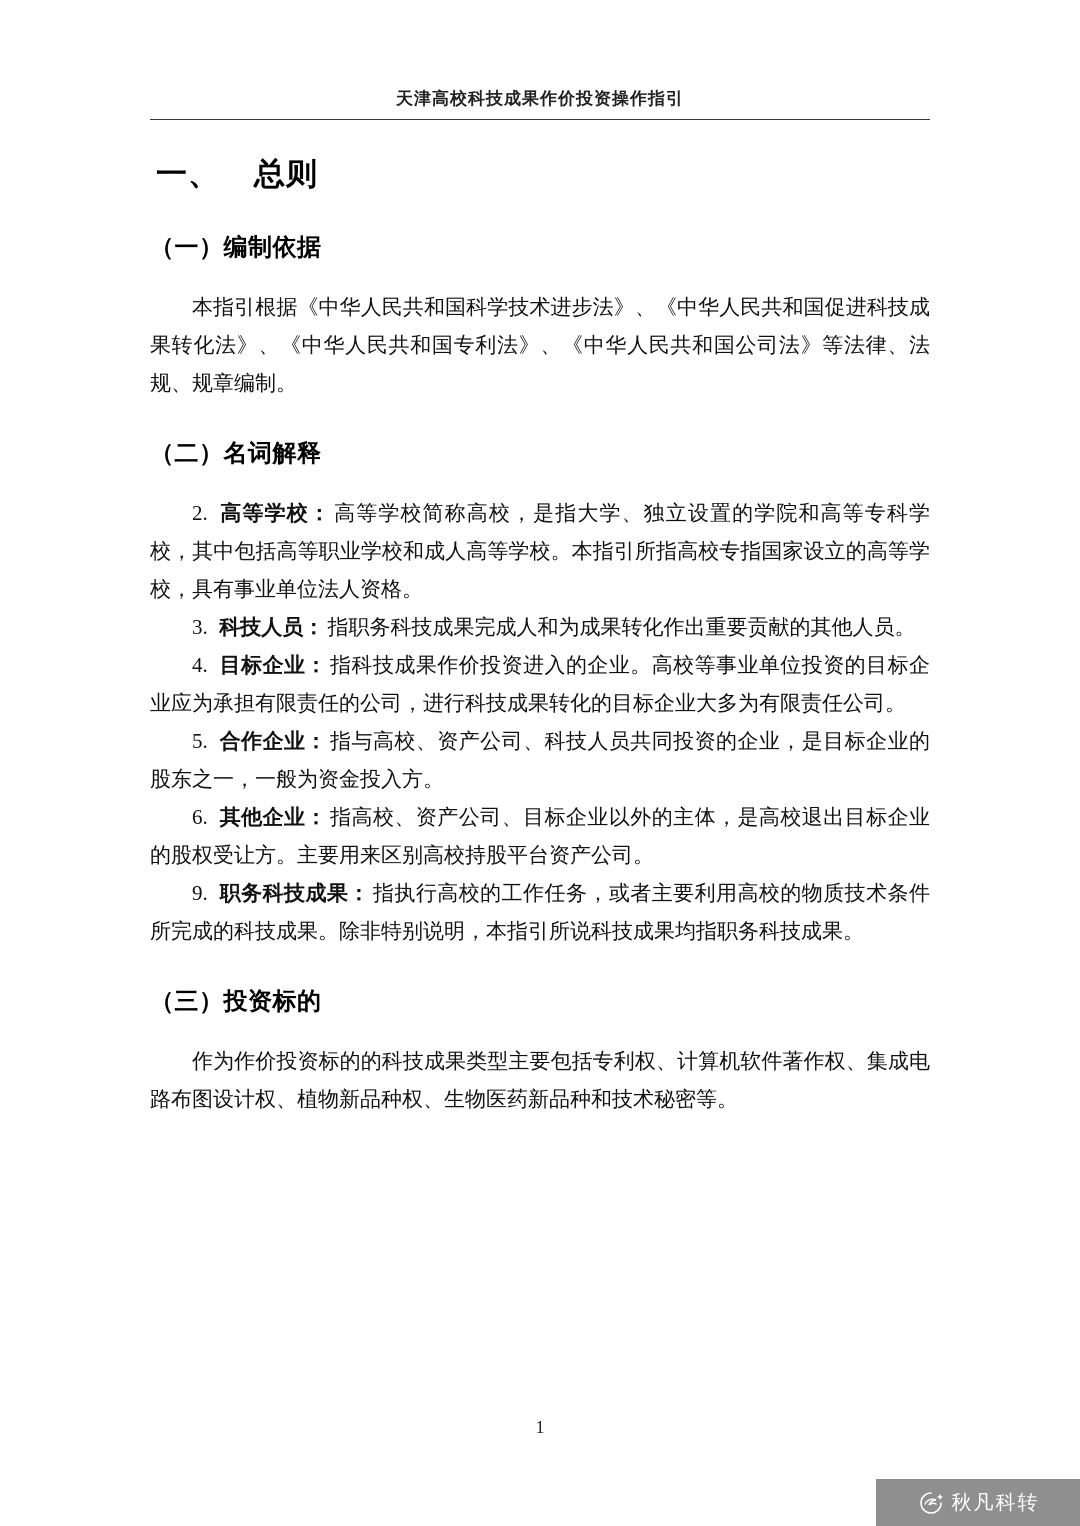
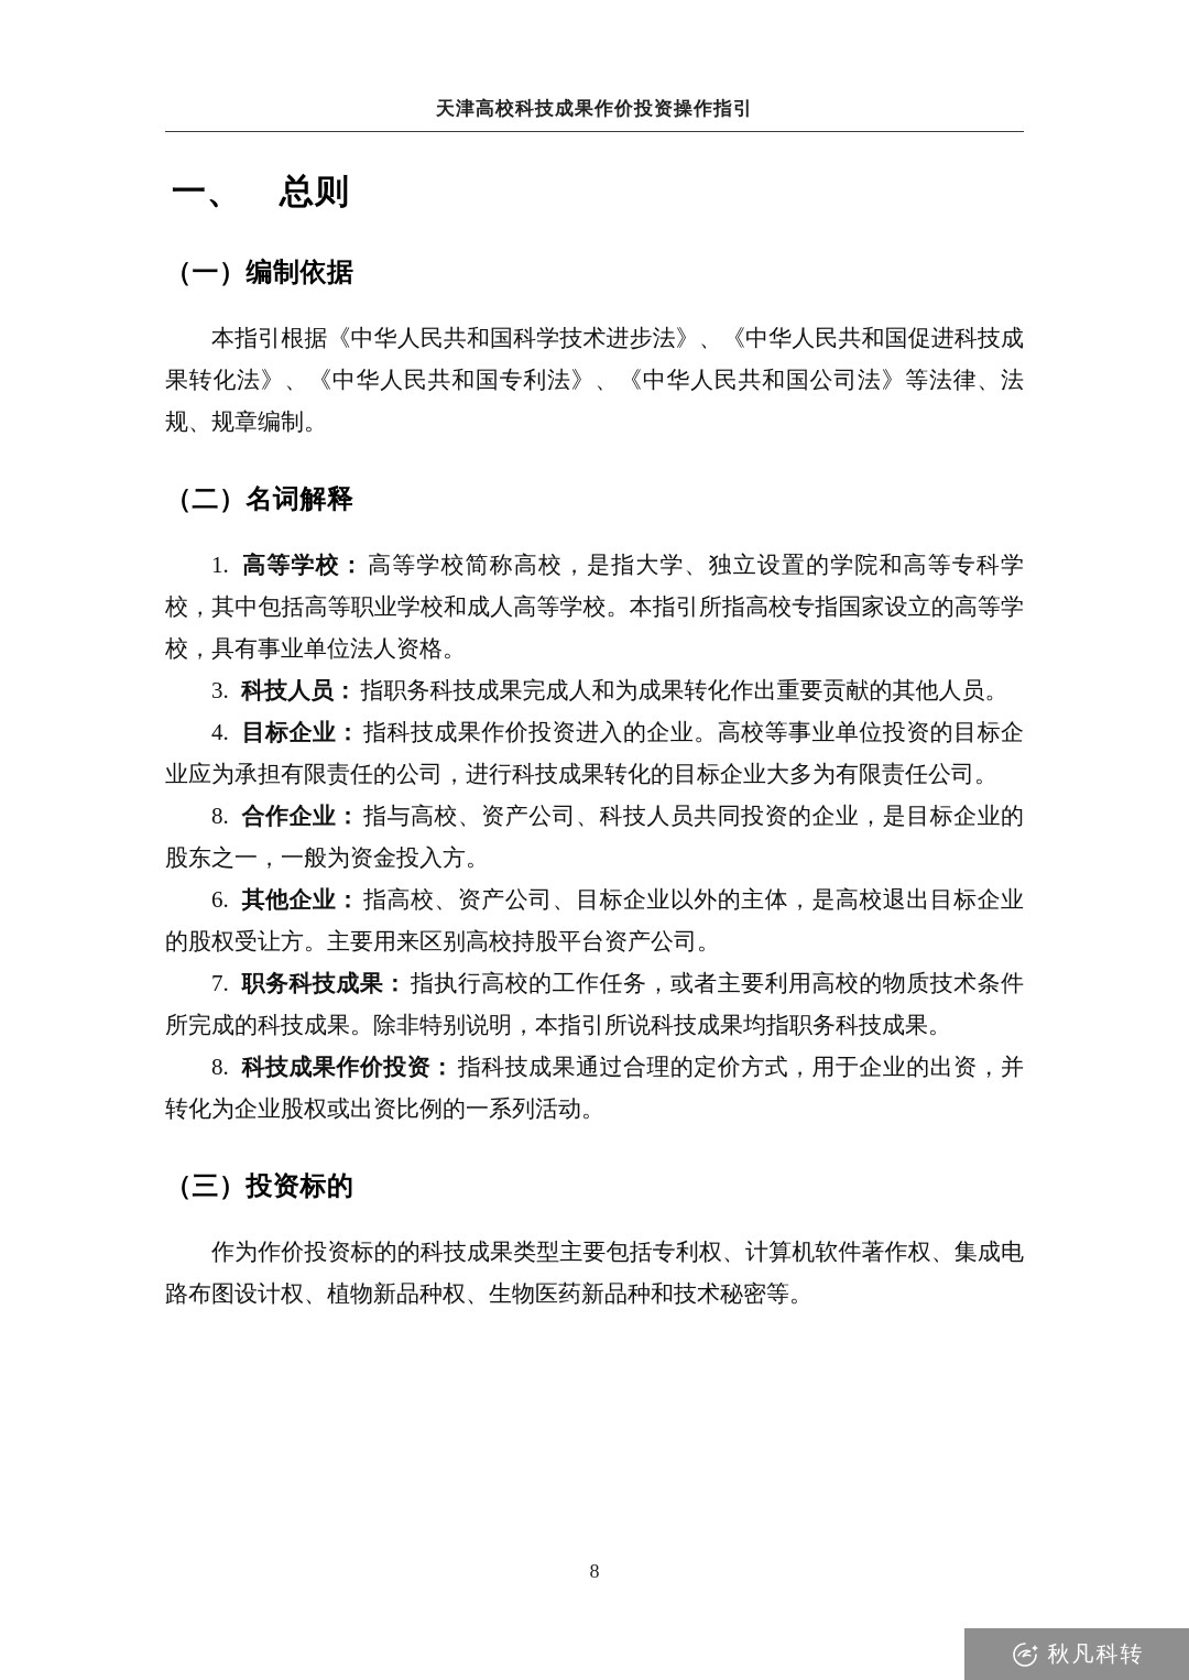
  天津高校科技成果作价投资操作指引
  一、 总则
  （一）编制依据
  本指引根据《中华人民共和国科学技术进步法》、《中华人民共和国促进科技成果转化法》、《中华人民共和国专利法》、《中华人民共和国公司法》等法律、法规、规章编制。
  （二）名词解释
- 2. 高等学校： 高等学校简称高校，是指大学、独立设置的学院和高等专科学校，其中包括高等职业学校和成人高等学校。本指引所指高校专指国家设立的高等学校，具有事业单位法人资格。
+ 1. 高等学校： 高等学校简称高校，是指大学、独立设置的学院和高等专科学校，其中包括高等职业学校和成人高等学校。本指引所指高校专指国家设立的高等学校，具有事业单位法人资格。
  3. 科技人员： 指职务科技成果完成人和为成果转化作出重要贡献的其他人员。
  4. 目标企业： 指科技成果作价投资进入的企业。高校等事业单位投资的目标企业应为承担有限责任的公司，进行科技成果转化的目标企业大多为有限责任公司。
- 5. 合作企业： 指与高校、资产公司、科技人员共同投资的企业，是目标企业的股东之一，一般为资金投入方。
+ 8. 合作企业： 指与高校、资产公司、科技人员共同投资的企业，是目标企业的股东之一，一般为资金投入方。
  6. 其他企业： 指高校、资产公司、目标企业以外的主体，是高校退出目标企业的股权受让方。主要用来区别高校持股平台资产公司。
- 9. 职务科技成果： 指执行高校的工作任务，或者主要利用高校的物质技术条件所完成的科技成果。除非特别说明，本指引所说科技成果均指职务科技成果。
+ 7. 职务科技成果： 指执行高校的工作任务，或者主要利用高校的物质技术条件所完成的科技成果。除非特别说明，本指引所说科技成果均指职务科技成果。
+ 8. 科技成果作价投资： 指科技成果通过合理的定价方式，用于企业的出资，并转化为企业股权或出资比例的一系列活动。
  （三）投资标的
  作为作价投资标的的科技成果类型主要包括专利权、计算机软件著作权、集成电路布图设计权、植物新品种权、生物医药新品种和技术秘密等。
- 1
+ 8
  秋凡科转
